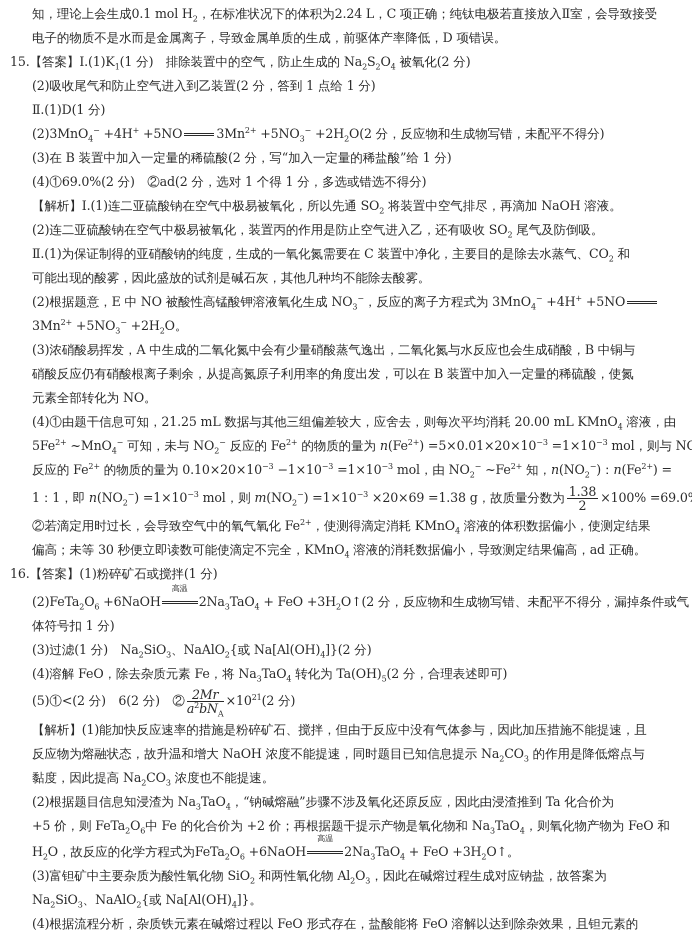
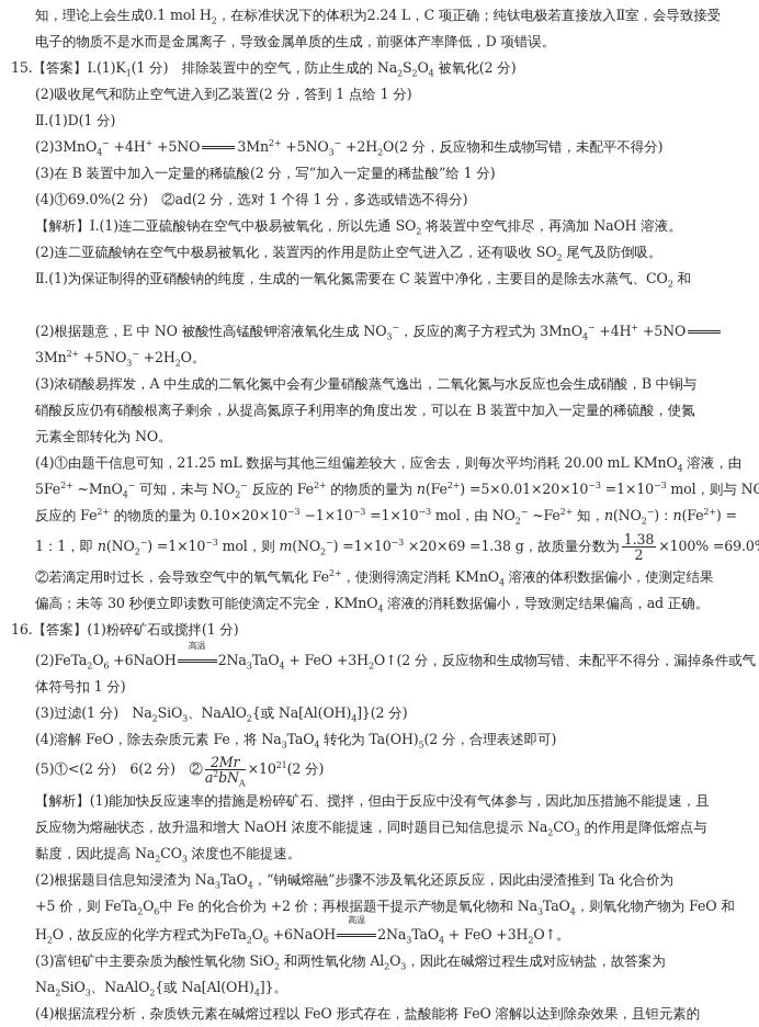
  知，理论上会生成0.1 mol H2，在标准状况下的体积为2.24 L，C 项正确；纯钛电极若直接放入Ⅱ室，会导致接受
  电子的物质不是水而是金属离子，导致金属单质的生成，前驱体产率降低，D 项错误。
  15.【答案】Ⅰ.(1)K1(1 分) 排除装置中的空气，防止生成的 Na2S2O4 被氧化(2 分)
  (2)吸收尾气和防止空气进入到乙装置(2 分，答到 1 点给 1 分)
  Ⅱ.(1)D(1 分)
  (2)3MnO4− +4H+ +5NO 3Mn2+ +5NO3− +2H2O(2 分，反应物和生成物写错，未配平不得分)
  (3)在 B 装置中加入一定量的稀硫酸(2 分，写“加入一定量的稀盐酸”给 1 分)
  (4)①69.0%(2 分) ②ad(2 分，选对 1 个得 1 分，多选或错选不得分)
  【解析】Ⅰ.(1)连二亚硫酸钠在空气中极易被氧化，所以先通 SO2 将装置中空气排尽，再滴加 NaOH 溶液。
  (2)连二亚硫酸钠在空气中极易被氧化，装置丙的作用是防止空气进入乙，还有吸收 SO2 尾气及防倒吸。
  Ⅱ.(1)为保证制得的亚硝酸钠的纯度，生成的一氧化氮需要在 C 装置中净化，主要目的是除去水蒸气、CO2 和
- 可能出现的酸雾，因此盛放的试剂是碱石灰，其他几种均不能除去酸雾。
  (2)根据题意，E 中 NO 被酸性高锰酸钾溶液氧化生成 NO3−，反应的离子方程式为 3MnO4− +4H+ +5NO
  3Mn2+ +5NO3− +2H2O。
  (3)浓硝酸易挥发，A 中生成的二氧化氮中会有少量硝酸蒸气逸出，二氧化氮与水反应也会生成硝酸，B 中铜与
  硝酸反应仍有硝酸根离子剩余，从提高氮原子利用率的角度出发，可以在 B 装置中加入一定量的稀硫酸，使氮
  元素全部转化为 NO。
  (4)①由题干信息可知，21.25 mL 数据与其他三组偏差较大，应舍去，则每次平均消耗 20.00 mL KMnO4 溶液，由
  5Fe2+ ~MnO4− 可知，未与 NO2− 反应的 Fe2+ 的物质的量为 n(Fe2+) =5×0.01×20×10−3 =1×10−3 mol，则与 N
  反应的 Fe2+ 的物质的量为 0.10×20×10−3 −1×10−3 =1×10−3 mol，由 NO2− ~Fe2+ 知，n(NO2−)：n(Fe2+) =
  1：1，即 n(NO2−) =1×10−3 mol，则 m(NO2−) =1×10−3 ×20×69 =1.38 g，故质量分数为
  1.38
  2
  ×100% =69.0
  ②若滴定用时过长，会导致空气中的氧气氧化 Fe2+，使测得滴定消耗 KMnO4 溶液的体积数据偏小，使测定结果
  偏高；未等 30 秒便立即读数可能使滴定不完全，KMnO4 溶液的消耗数据偏小，导致测定结果偏高，ad 正确。
  16.【答案】(1)粉碎矿石或搅拌(1 分)
  (2)FeTa2O6 +6NaOH
  高温
  2Na3TaO4 + FeO +3H2O↑(2 分，反应物和生成物写错、未配平不得分，漏掉条件或气
  体符号扣 1 分)
  (3)过滤(1 分) Na2SiO3、NaAlO2{或 Na[Al(OH)4]}(2 分)
  (4)溶解 FeO，除去杂质元素 Fe，将 Na3TaO4 转化为 Ta(OH)5(2 分，合理表述即可)
  (5)①<(2 分) 6(2 分) ②
  2Mr
  a2bNA
  ×1021(2 分)
  【解析】(1)能加快反应速率的措施是粉碎矿石、搅拌，但由于反应中没有气体参与，因此加压措施不能提速，且
  反应物为熔融状态，故升温和增大 NaOH 浓度不能提速，同时题目已知信息提示 Na2CO3 的作用是降低熔点与
  黏度，因此提高 Na2CO3 浓度也不能提速。
  (2)根据题目信息知浸渣为 Na3TaO4，“钠碱熔融”步骤不涉及氧化还原反应，因此由浸渣推到 Ta 化合价为
  +5 价，则 FeTa2O6中 Fe 的化合价为 +2 价；再根据题干提示产物是氧化物和 Na3TaO4，则氧化物产物为 FeO 和
  H2O，故反应的化学方程式为FeTa2O6 +6NaOH
  高温
  2Na3TaO4 + FeO +3H2O↑。
  (3)富钽矿中主要杂质为酸性氧化物 SiO2 和两性氧化物 Al2O3，因此在碱熔过程生成对应钠盐，故答案为
  Na2SiO3、NaAlO2{或 Na[Al(OH)4]}。
  (4)根据流程分析，杂质铁元素在碱熔过程以 FeO 形式存在，盐酸能将 FeO 溶解以达到除杂效果，且钽元素的
